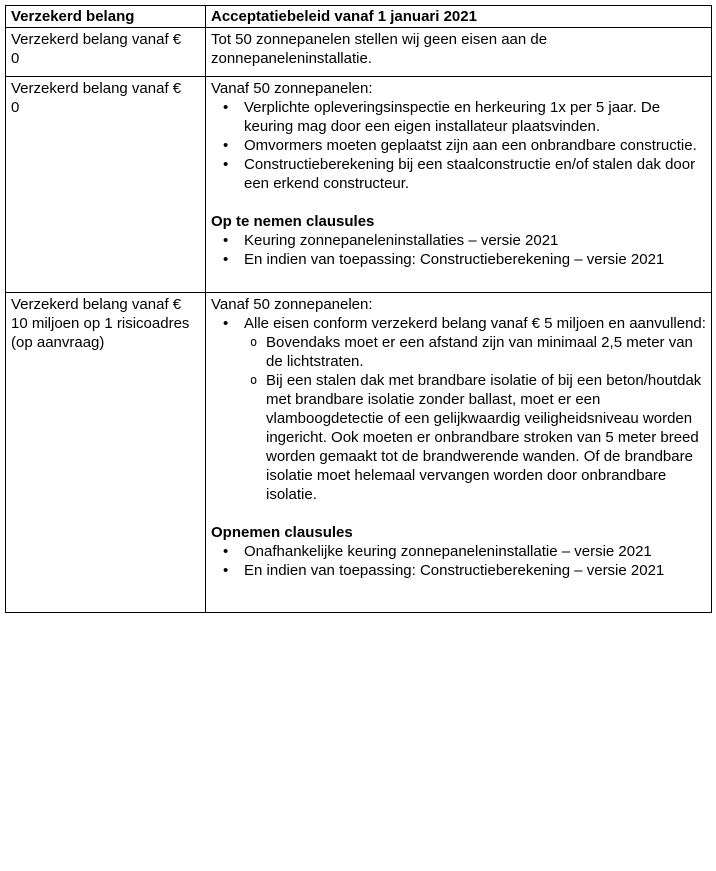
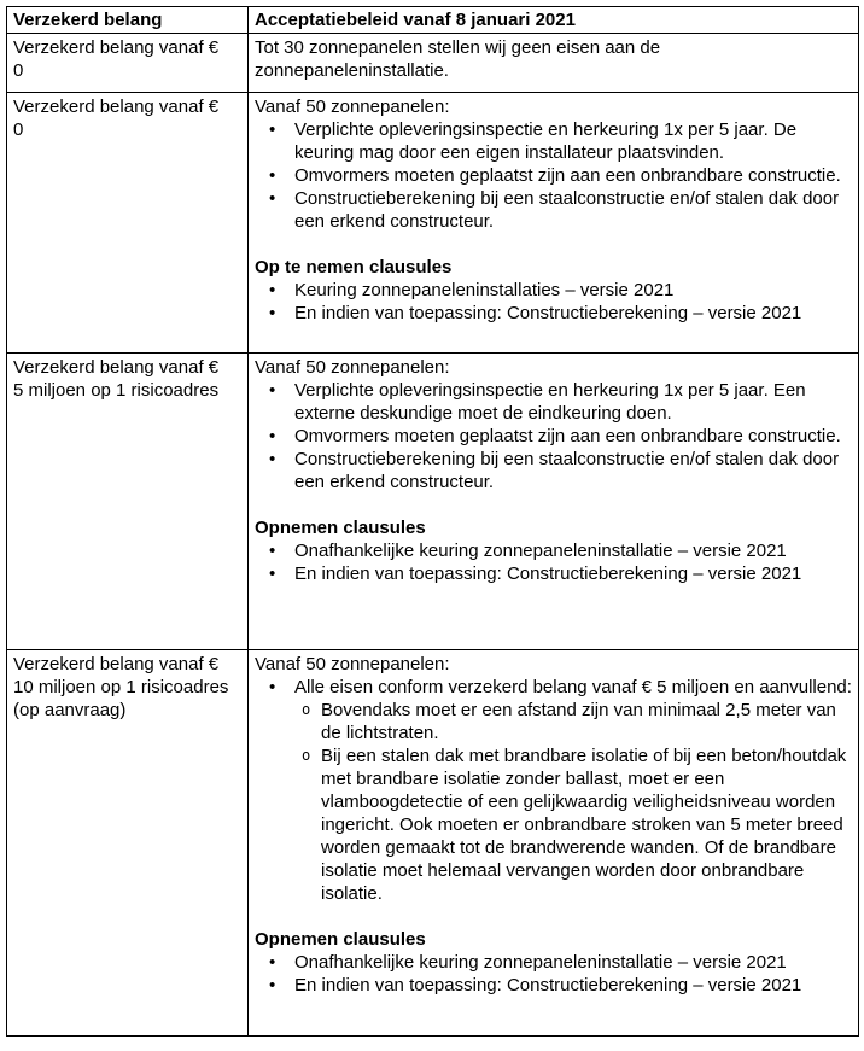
- Verzekerd belang	Acceptatiebeleid vanaf 1 januari 2021
+ Verzekerd belang	Acceptatiebeleid vanaf 8 januari 2021
- Verzekerd belang vanaf € 0	Tot 50 zonnepanelen stellen wij geen eisen aan de zonnepaneleninstallatie.
+ Verzekerd belang vanaf € 0	Tot 30 zonnepanelen stellen wij geen eisen aan de zonnepaneleninstallatie.
  Verzekerd belang vanaf € 0	Vanaf 50 zonnepanelen: Verplichte opleveringsinspectie en herkeuring 1x per 5 jaar. De keuring mag door een eigen installateur plaatsvinden. Omvormers moeten geplaatst zijn aan een onbrandbare constructie. Constructieberekening bij een staalconstructie en/of stalen dak door een erkend constructeur. Op te nemen clausules Keuring zonnepaneleninstallaties – versie 2021 En indien van toepassing: Constructieberekening – versie 2021
+ Verzekerd belang vanaf € 5 miljoen op 1 risicoadres	Vanaf 50 zonnepanelen: Verplichte opleveringsinspectie en herkeuring 1x per 5 jaar. Een externe deskundige moet de eindkeuring doen. Omvormers moeten geplaatst zijn aan een onbrandbare constructie. Constructieberekening bij een staalconstructie en/of stalen dak door een erkend constructeur. Opnemen clausules Onafhankelijke keuring zonnepaneleninstallatie – versie 2021 En indien van toepassing: Constructieberekening – versie 2021
  Verzekerd belang vanaf € 10 miljoen op 1 risicoadres (op aanvraag)	Vanaf 50 zonnepanelen: Alle eisen conform verzekerd belang vanaf € 5 miljoen en aanvullend: Bovendaks moet er een afstand zijn van minimaal 2,5 meter van de lichtstraten. Bij een stalen dak met brandbare isolatie of bij een beton/houtdak met brandbare isolatie zonder ballast, moet er een vlamboogdetectie of een gelijkwaardig veiligheidsniveau worden ingericht. Ook moeten er onbrandbare stroken van 5 meter breed worden gemaakt tot de brandwerende wanden. Of de brandbare isolatie moet helemaal vervangen worden door onbrandbare isolatie. Opnemen clausules Onafhankelijke keuring zonnepaneleninstallatie – versie 2021 En indien van toepassing: Constructieberekening – versie 2021
